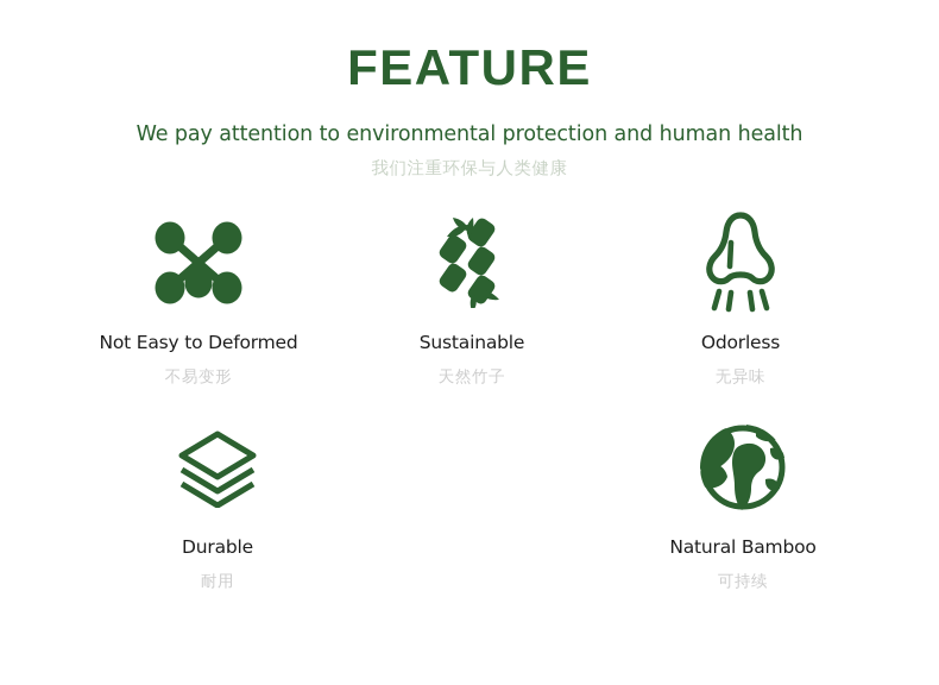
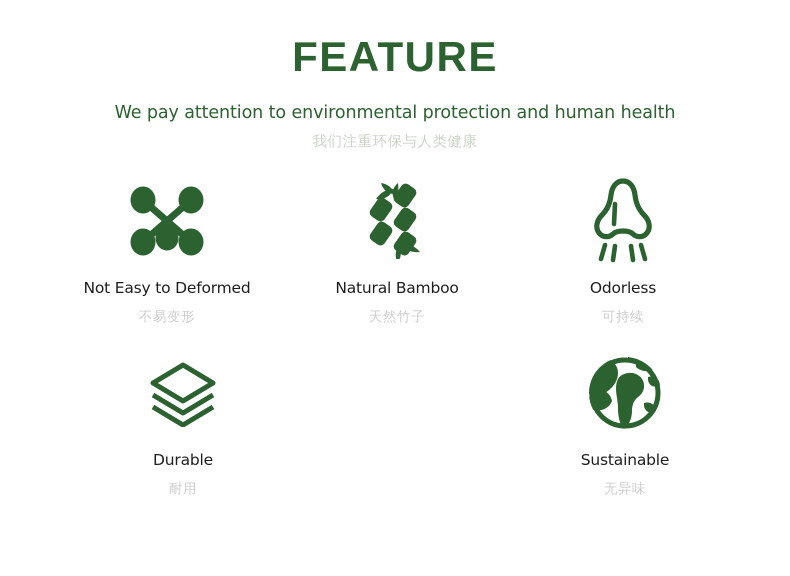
  FEATURE
  We pay attention to environmental protection and human health
  我们注重环保与人类健康
  Not Easy to Deformed
  不易变形
- Sustainable
+ Natural Bamboo
  天然竹子
  Odorless
- 无异味
+ 可持续
  Durable
  耐用
- Natural Bamboo
+ Sustainable
- 可持续
+ 无异味
